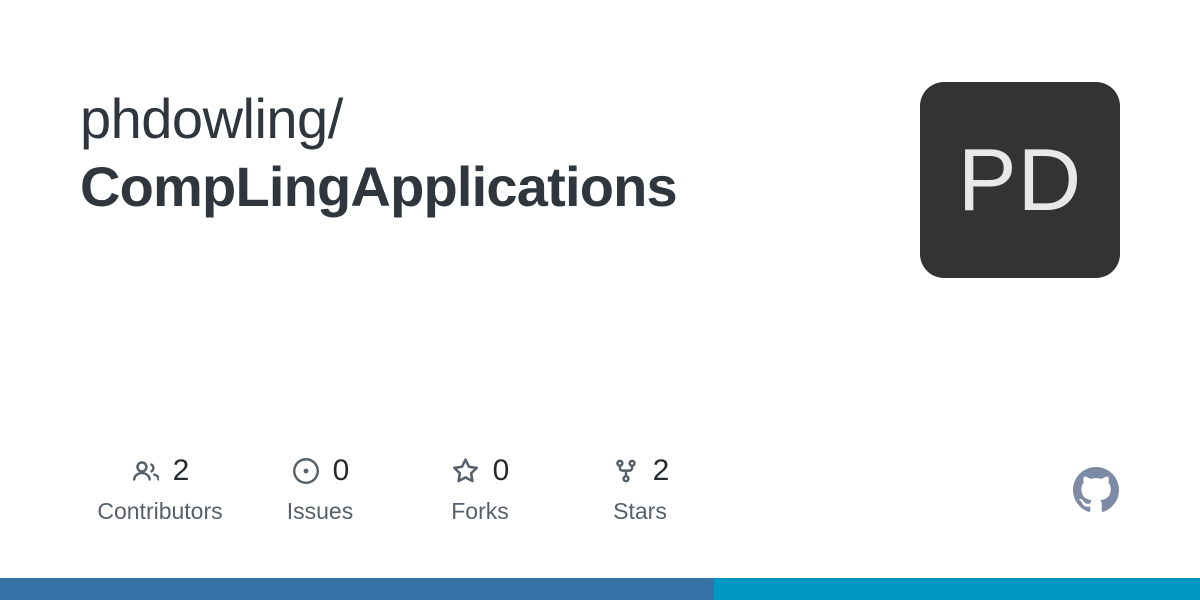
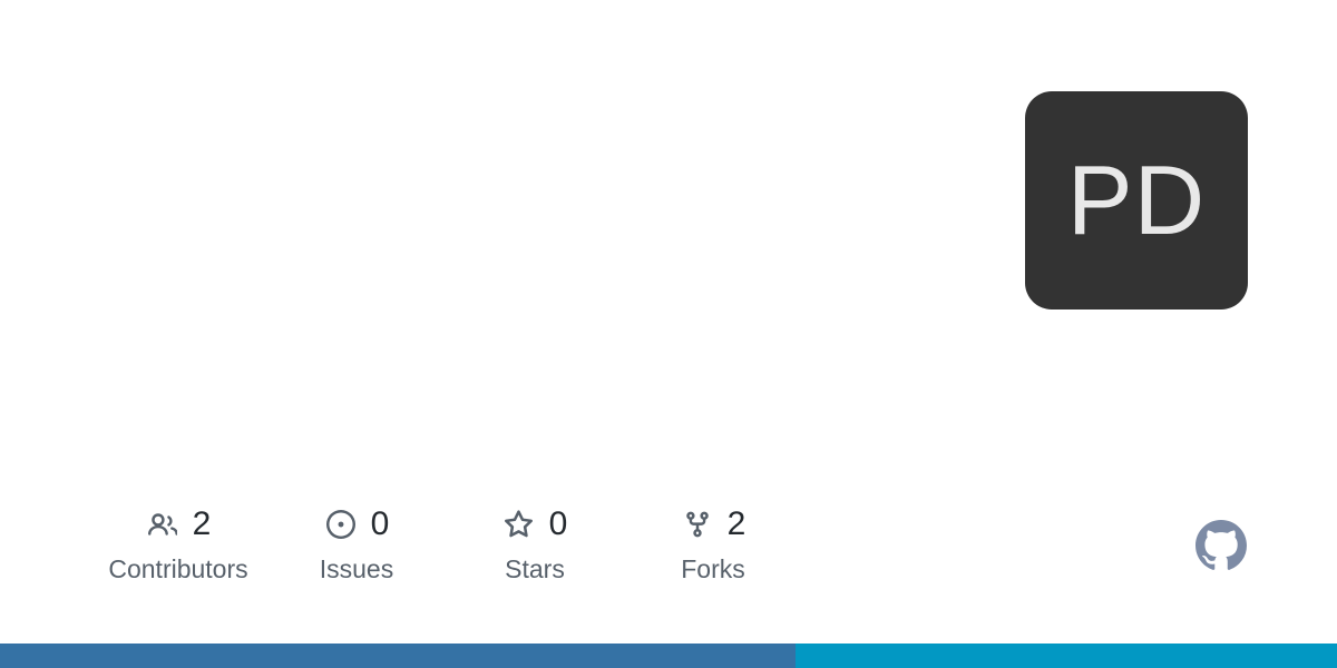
  PD
- phdowling/
- CompLingApplications
  2
  Contributors
  0
  Issues
  0
- Forks
+ Stars
  2
- Stars
+ Forks
